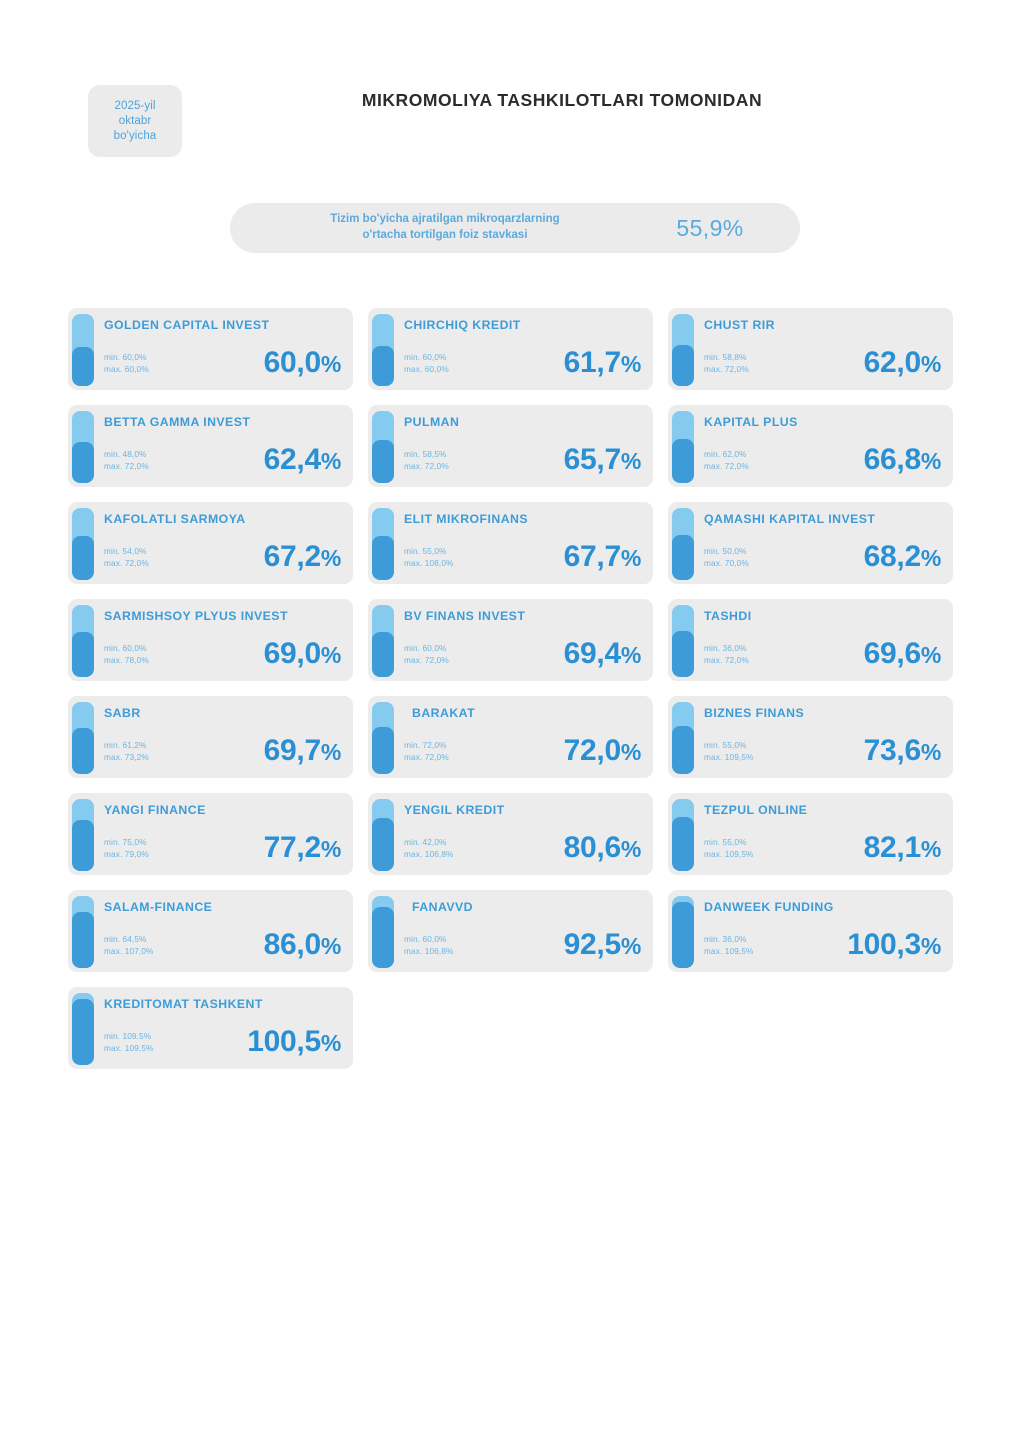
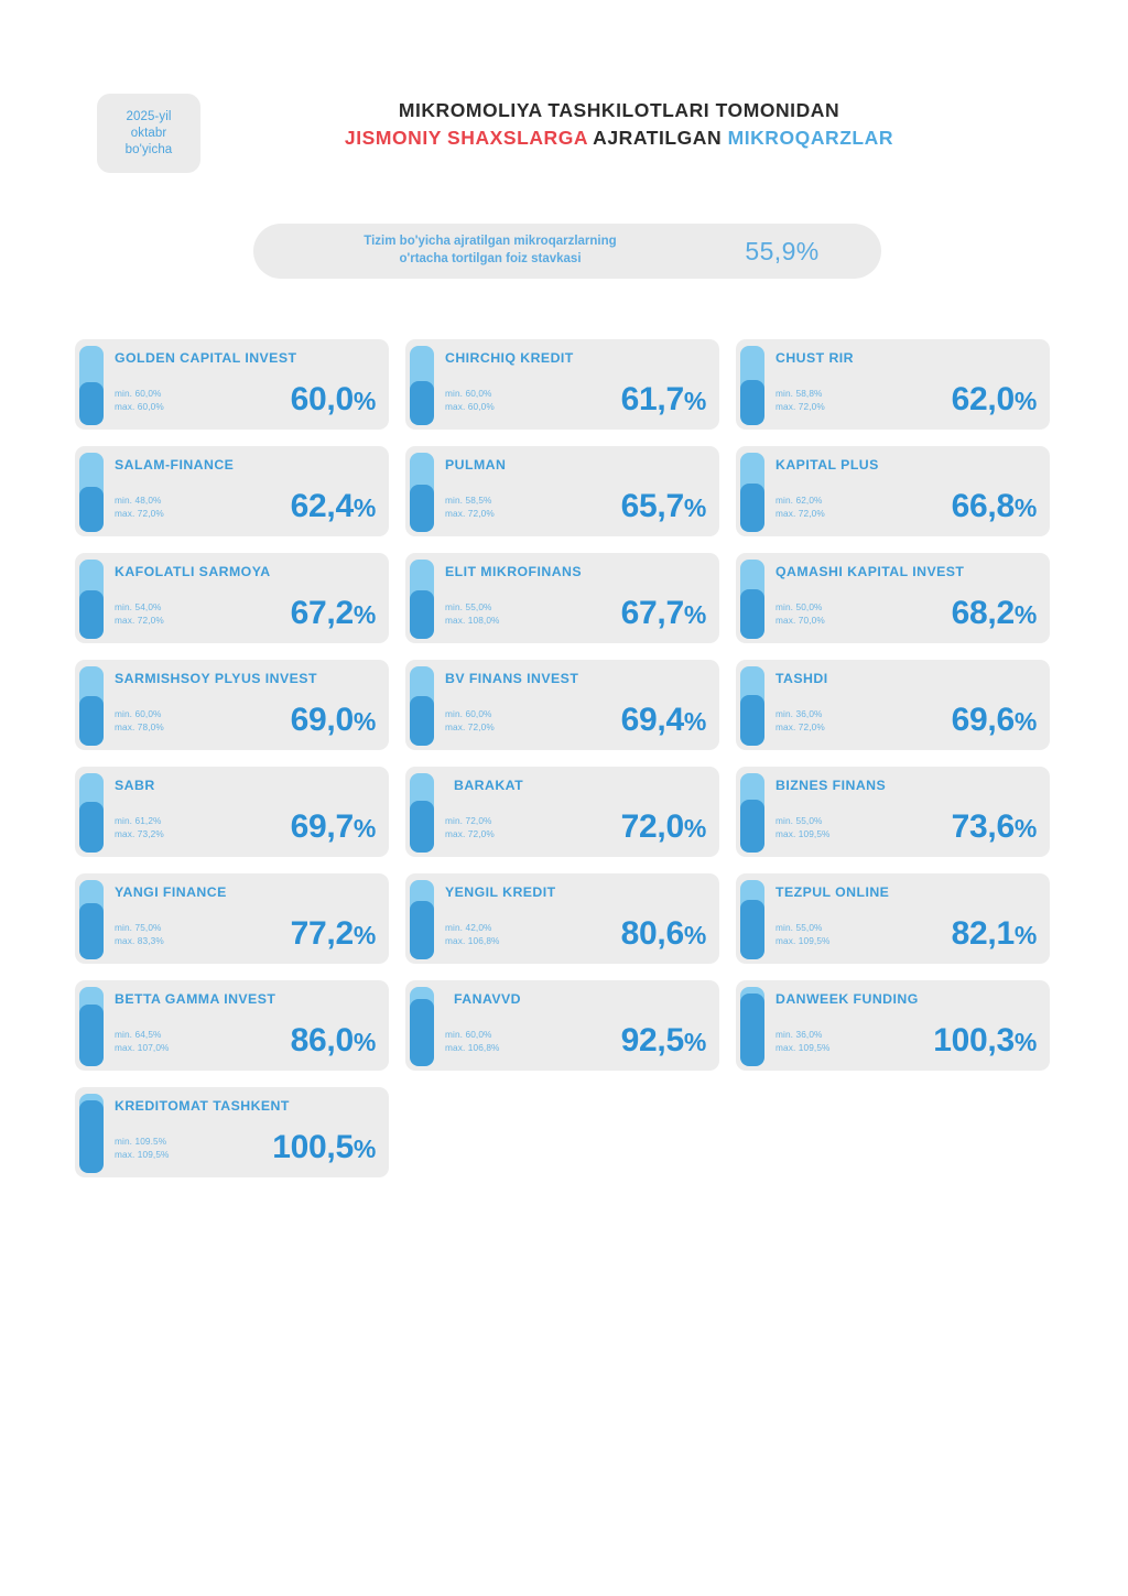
  2025-yil
  oktabr
  bo'yicha
  MIKROMOLIYA TASHKILOTLARI TOMONIDAN
+ JISMONIY SHAXSLARGA AJRATILGAN MIKROQARZLAR
  Tizim bo'yicha ajratilgan mikroqarzlarning
  o'rtacha tortilgan foiz stavkasi
  55,9%
  GOLDEN CAPITAL INVEST
  min. 60,0%
  max. 60,0%
  60,0%
  CHIRCHIQ KREDIT
  min. 60,0%
  max. 60,0%
  61,7%
  CHUST RIR
  min. 58,8%
  max. 72,0%
  62,0%
- BETTA GAMMA INVEST
+ SALAM-FINANCE
  min. 48,0%
  max. 72,0%
  62,4%
  PULMAN
  min. 58,5%
  max. 72,0%
  65,7%
  KAPITAL PLUS
  min. 62,0%
  max. 72,0%
  66,8%
  KAFOLATLI SARMOYA
  min. 54,0%
  max. 72,0%
  67,2%
  ELIT MIKROFINANS
  min. 55,0%
  max. 108,0%
  67,7%
  QAMASHI KAPITAL INVEST
  min. 50,0%
  max. 70,0%
  68,2%
  SARMISHSOY PLYUS INVEST
  min. 60,0%
  max. 78,0%
  69,0%
  BV FINANS INVEST
  min. 60,0%
  max. 72,0%
  69,4%
  TASHDI
  min. 36,0%
  max. 72,0%
  69,6%
  SABR
  min. 61,2%
  max. 73,2%
  69,7%
  BARAKAT
  min. 72,0%
  max. 72,0%
  72,0%
  BIZNES FINANS
  min. 55,0%
  max. 109,5%
  73,6%
  YANGI FINANCE
  min. 75,0%
- max. 79,0%
+ max. 83,3%
  77,2%
  YENGIL KREDIT
  min. 42,0%
  max. 106,8%
  80,6%
  TEZPUL ONLINE
  min. 55,0%
  max. 109,5%
  82,1%
- SALAM-FINANCE
+ BETTA GAMMA INVEST
  min. 64,5%
  max. 107,0%
  86,0%
  FANAVVD
  min. 60,0%
  max. 106,8%
  92,5%
  DANWEEK FUNDING
  min. 36,0%
  max. 109,5%
  100,3%
  KREDITOMAT TASHKENT
  min. 109.5%
  max. 109,5%
  100,5%
